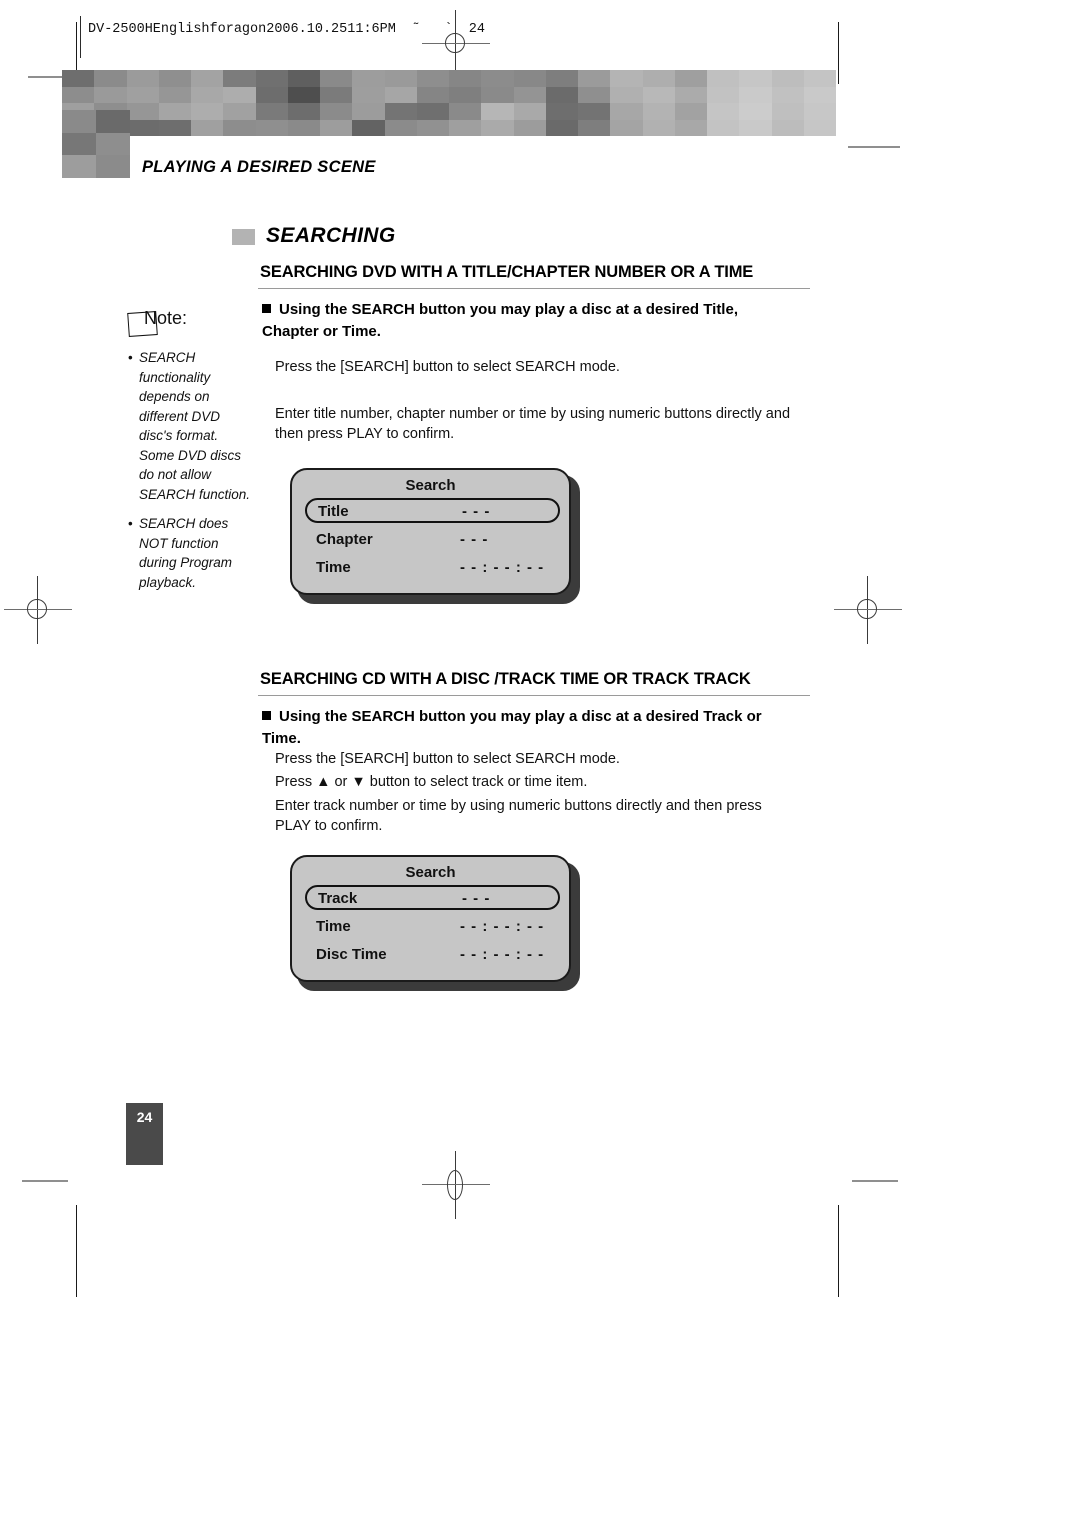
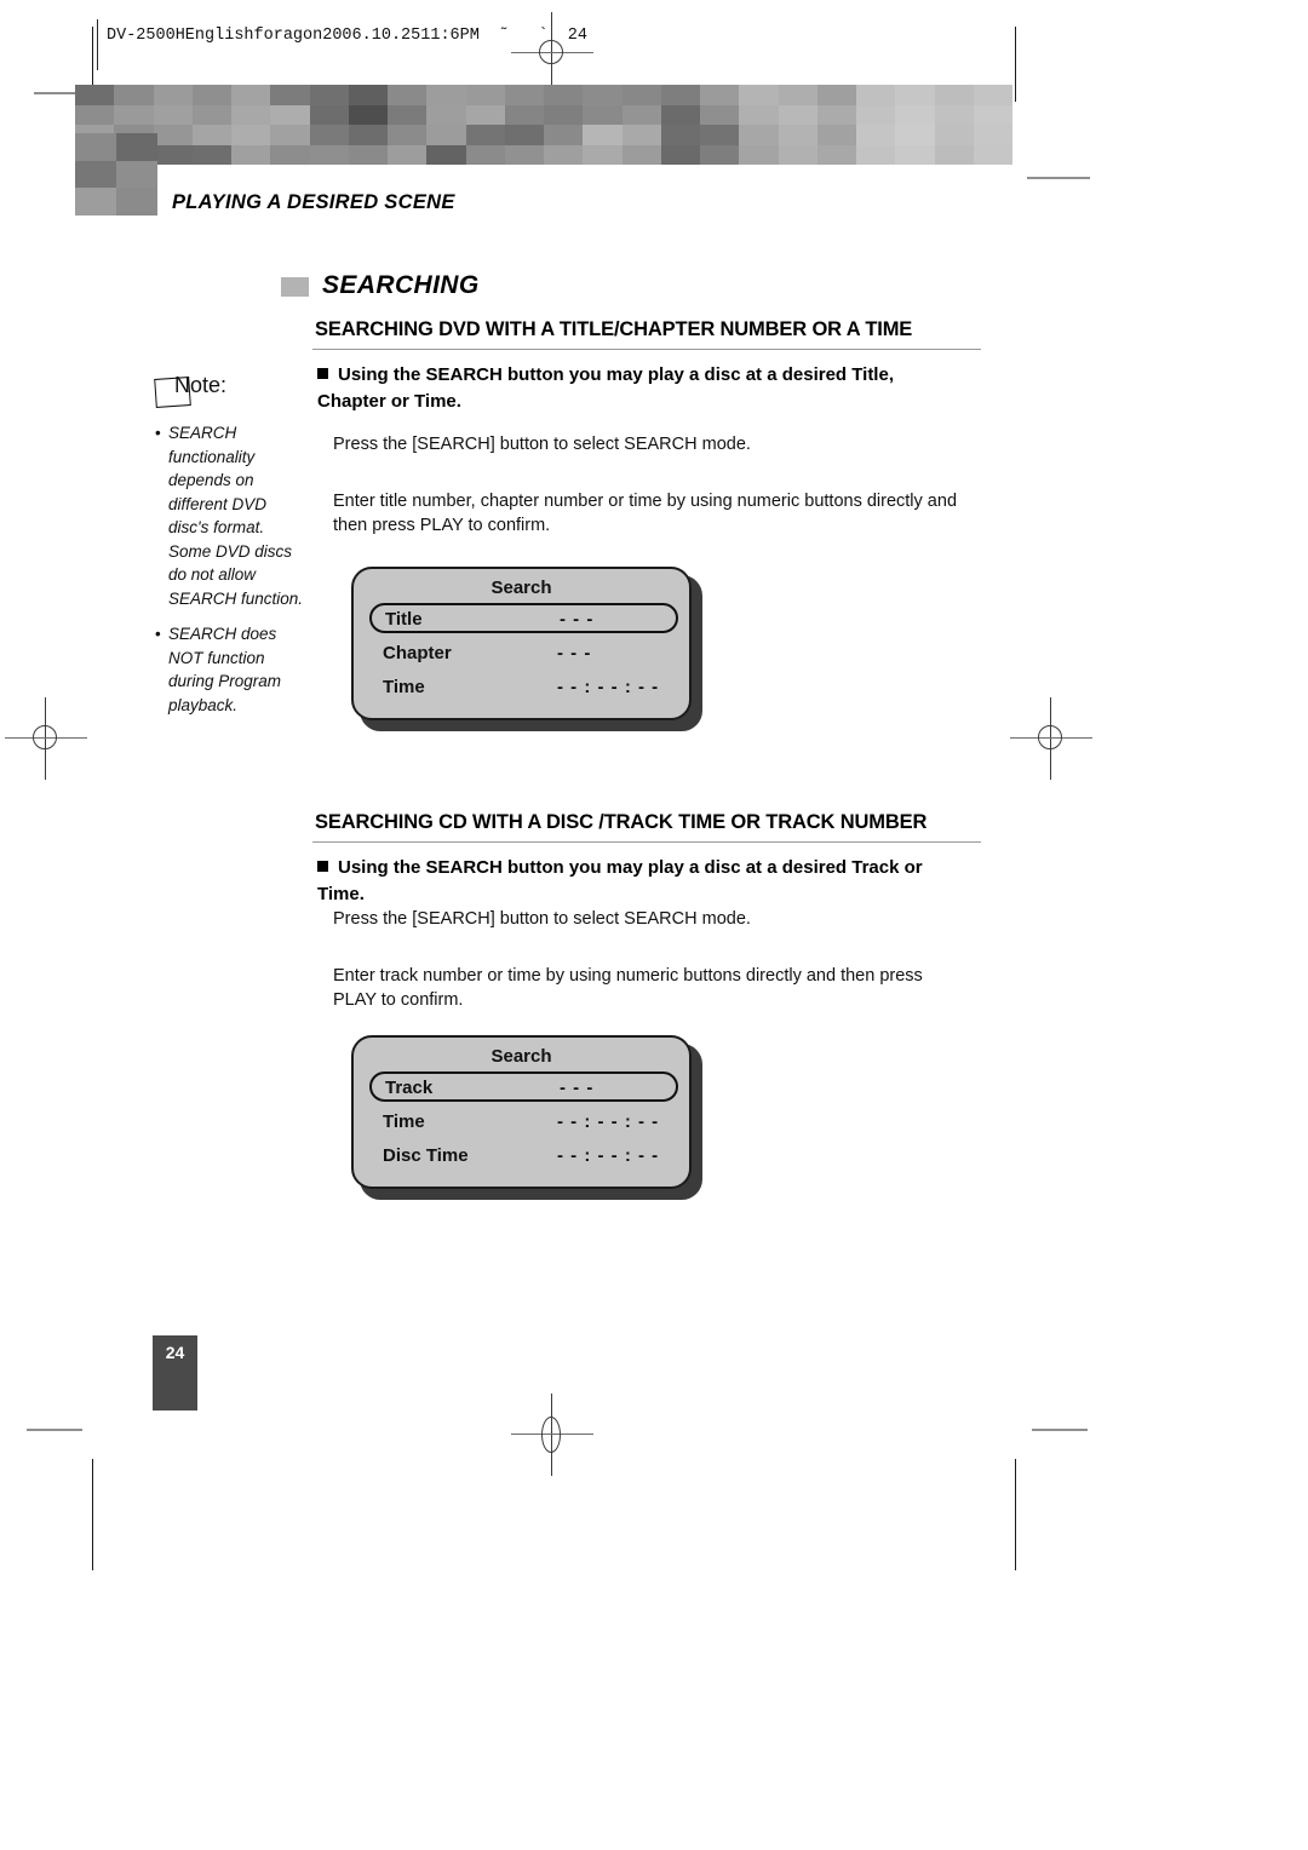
  DV-2500HEnglishforagon2006.10.2511:6PM ˜ ` 24
  PLAYING A DESIRED SCENE
  SEARCHING
  Note:
  SEARCH functionality depends on different DVD disc's format. Some DVD discs do not allow SEARCH function.
  SEARCH does NOT function during Program playback.
  SEARCHING DVD WITH A TITLE/CHAPTER NUMBER OR A TIME
  Using the SEARCH button you may play a disc at a desired Title, Chapter or Time.
  Press the [SEARCH] button to select SEARCH mode.
  Enter title number, chapter number or time by using numeric buttons directly and then press PLAY to confirm.
  Search
  Title
  - - -
  Chapter
  - - -
  Time
  - - : - - : - -
- SEARCHING CD WITH A DISC /TRACK TIME OR TRACK TRACK
+ SEARCHING CD WITH A DISC /TRACK TIME OR TRACK NUMBER
  Using the SEARCH button you may play a disc at a desired Track or Time.
  Press the [SEARCH] button to select SEARCH mode.
- Press ▲ or ▼ button to select track or time item.
  Enter track number or time by using numeric buttons directly and then press PLAY to confirm.
  Search
  Track
  - - -
  Time
  - - : - - : - -
  Disc Time
  - - : - - : - -
  24
